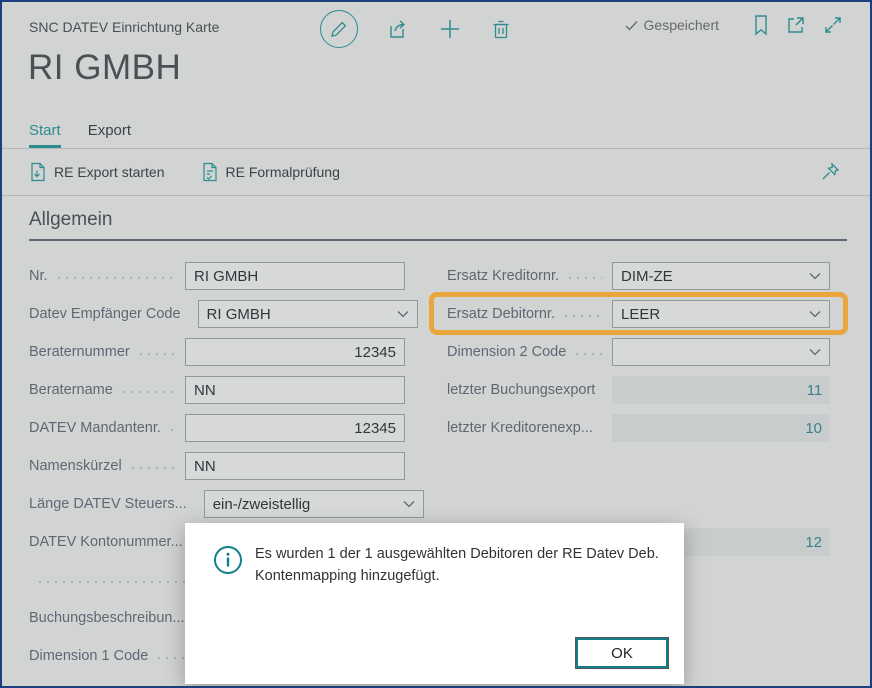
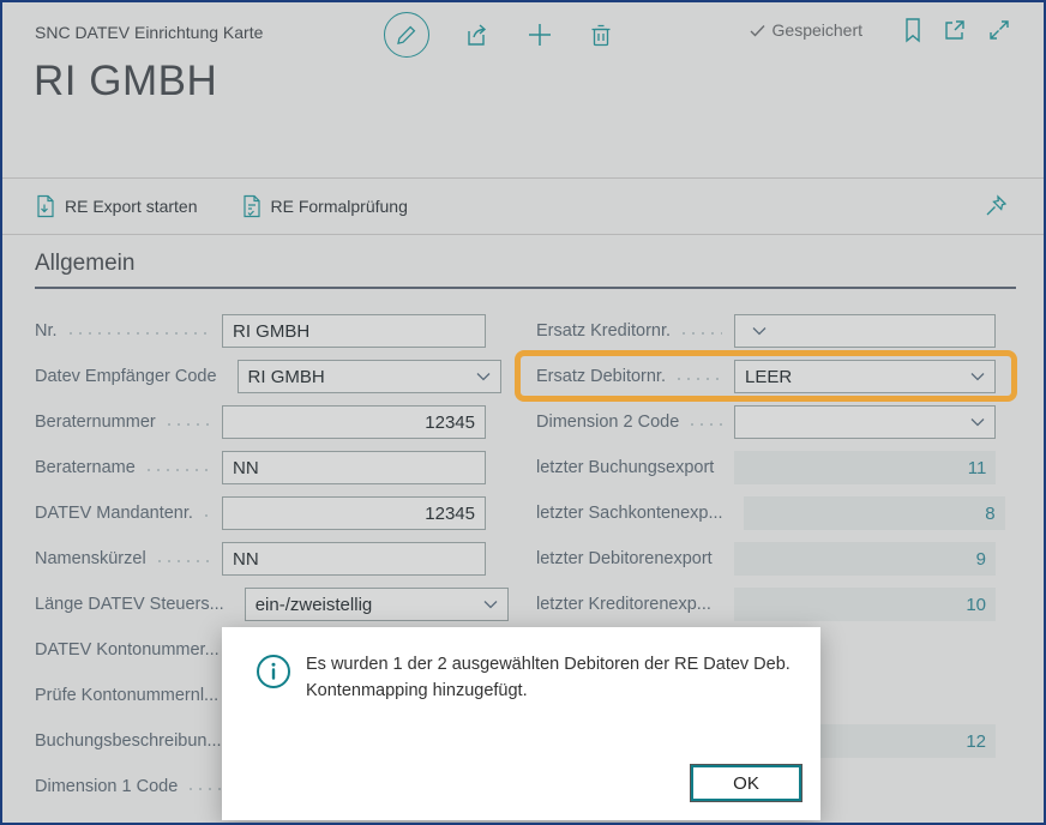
  SNC DATEV Einrichtung Karte
  Gespeichert
  RI GMBH
- Start
- Export
  RE Export starten
  RE Formalprüfung
  Allgemein
  Nr.
  RI GMBH
  Datev Empfänger Code
  RI GMBH
  Beraternummer
  12345
  Beratername
  NN
  DATEV Mandantenr.
  12345
  Namenskürzel
  NN
  Länge DATEV Steuers...
  ein-/zweistellig
  DATEV Kontonummer...
+ Prüfe Kontonummernl...
  Buchungsbeschreibun...
  Dimension 1 Code
  Ersatz Kreditornr.
- DIM-ZE
  Ersatz Debitornr.
  LEER
  Dimension 2 Code
  letzter Buchungsexport
  11
+ letzter Sachkontenexp...
+ 8
+ letzter Debitorenexport
+ 9
  letzter Kreditorenexp...
  10
  12
- Es wurden 1 der 1 ausgewählten Debitoren der RE Datev Deb. Kontenmapping hinzugefügt.
+ Es wurden 1 der 2 ausgewählten Debitoren der RE Datev Deb. Kontenmapping hinzugefügt.
  OK
